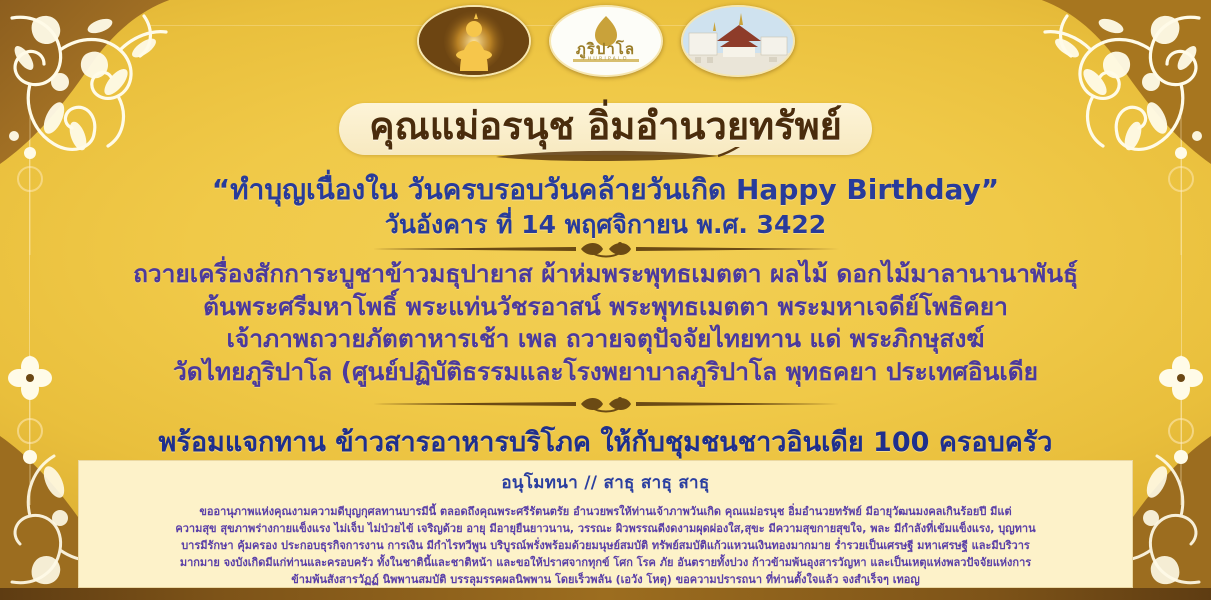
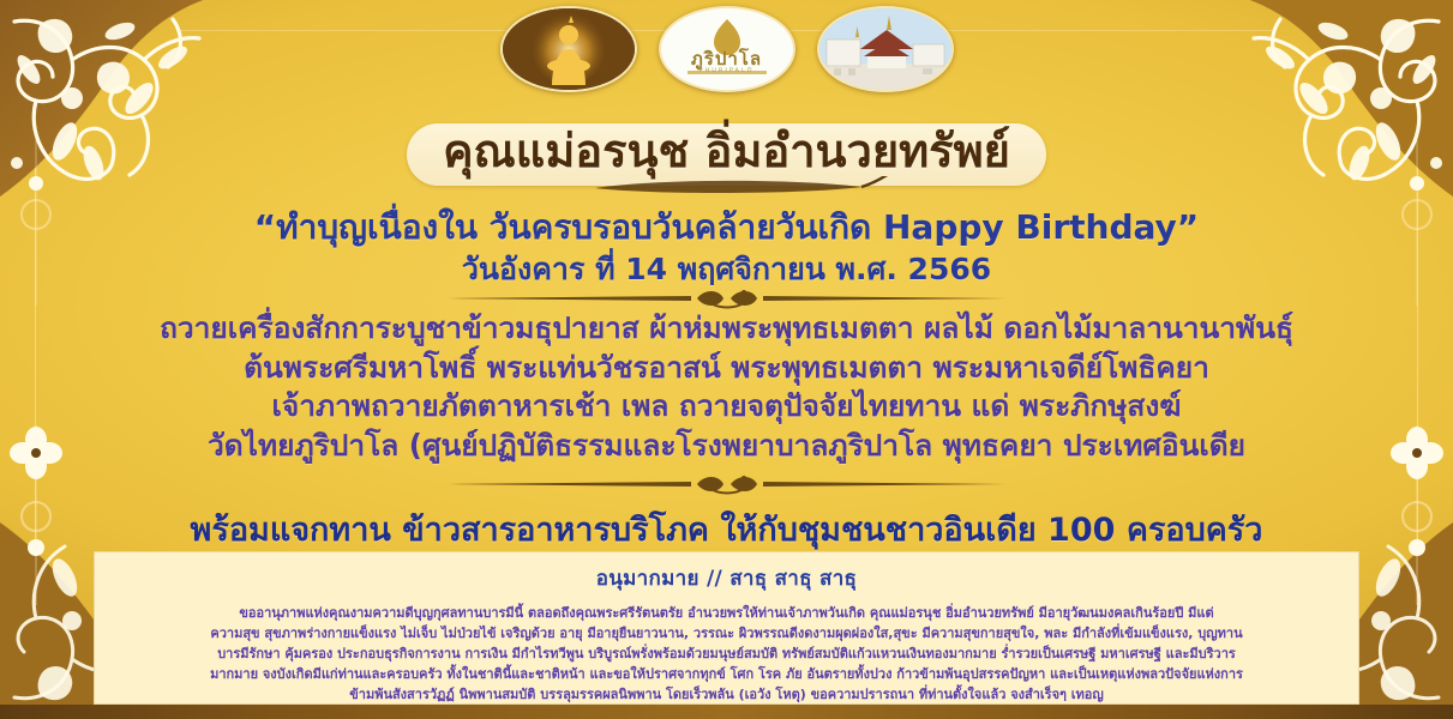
  ภูริปาโล
  คุณแม่อรนุช อิ่มอำนวยทรัพย์
  “ทำบุญเนื่องใน วันครบรอบวันคล้ายวันเกิด Happy Birthday”
- วันอังคาร ที่ 14 พฤศจิกายน พ.ศ. 3422
+ วันอังคาร ที่ 14 พฤศจิกายน พ.ศ. 2566
  ถวายเครื่องสักการะบูชาข้าวมธุปายาส ผ้าห่มพระพุทธเมตตา ผลไม้ ดอกไม้มาลานานาพันธุ์
  ต้นพระศรีมหาโพธิ์ พระแท่นวัชรอาสน์ พระพุทธเมตตา พระมหาเจดีย์โพธิคยา
  เจ้าภาพถวายภัตตาหารเช้า เพล ถวายจตุปัจจัยไทยทาน แด่ พระภิกษุสงฆ์
  วัดไทยภูริปาโล (ศูนย์ปฏิบัติธรรมและโรงพยาบาลภูริปาโล พุทธคยา ประเทศอินเดีย
  พร้อมแจกทาน ข้าวสารอาหารบริโภค ให้กับชุมชนชาวอินเดีย 100 ครอบครัว
- อนุโมทนา // สาธุ สาธุ สาธุ
+ อนุมากมาย // สาธุ สาธุ สาธุ
  ขออานุภาพแห่งคุณงามความดีบุญกุศลทานบารมีนี้ ตลอดถึงคุณพระศรีรัตนตรัย อำนวยพรให้ท่านเจ้าภาพวันเกิด คุณแม่อรนุช อิ่มอำนวยทรัพย์ มีอายุวัฒนมงคลเกินร้อยปี มีแต่
  ความสุข สุขภาพร่างกายแข็งแรง ไม่เจ็บ ไม่ป่วยไข้ เจริญด้วย อายุ มีอายุยืนยาวนาน, วรรณะ ผิวพรรณดีงดงามผุดผ่องใส,สุขะ มีความสุขกายสุขใจ, พละ มีกำลังที่เข้มแข็งแรง, บุญทาน
  บารมีรักษา คุ้มครอง ประกอบธุรกิจการงาน การเงิน มีกำไรทวีพูน บริบูรณ์พรั่งพร้อมด้วยมนุษย์สมบัติ ทรัพย์สมบัติแก้วแหวนเงินทองมากมาย ร่ำรวยเป็นเศรษฐี มหาเศรษฐี และมีบริวาร
- มากมาย จงบังเกิดมีแก่ท่านและครอบครัว ทั้งในชาตินี้และชาติหน้า และขอให้ปราศจากทุกข์ โศก โรค ภัย อันตรายทั้งปวง ก้าวข้ามพ้นอุงสารวัญหา และเป็นเหตุแห่งพลวปัจจัยแห่งการ
+ มากมาย จงบังเกิดมีแก่ท่านและครอบครัว ทั้งในชาตินี้และชาติหน้า และขอให้ปราศจากทุกข์ โศก โรค ภัย อันตรายทั้งปวง ก้าวข้ามพ้นอุปสรรคปัญหา และเป็นเหตุแห่งพลวปัจจัยแห่งการ
  ข้ามพ้นสังสารวัฏฏ์ นิพพานสมบัติ บรรลุมรรคผลนิพพาน โดยเร็วพลัน (เอวัง โหตุ) ขอความปรารถนา ที่ท่านตั้งใจแล้ว จงสำเร็จๆ เทอญ
